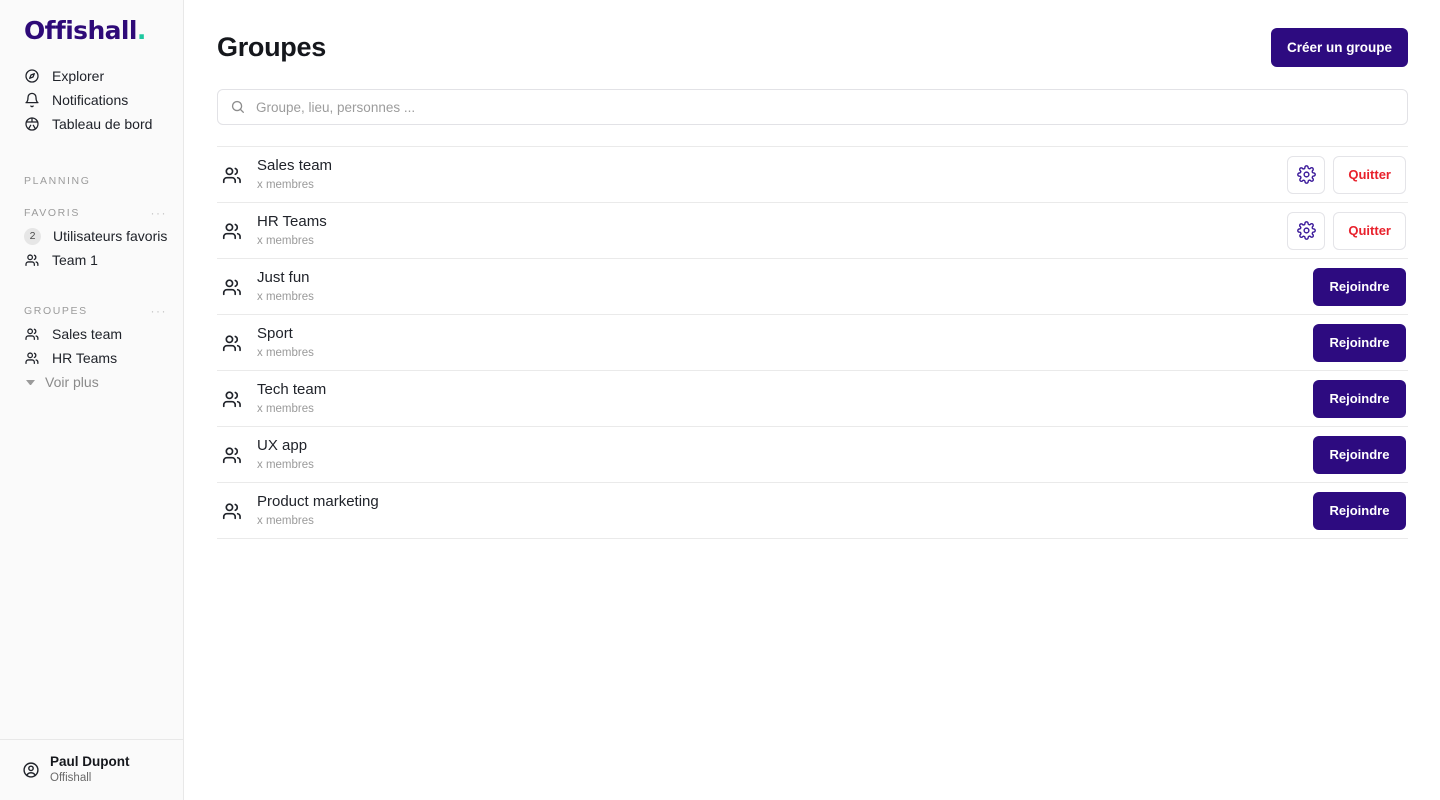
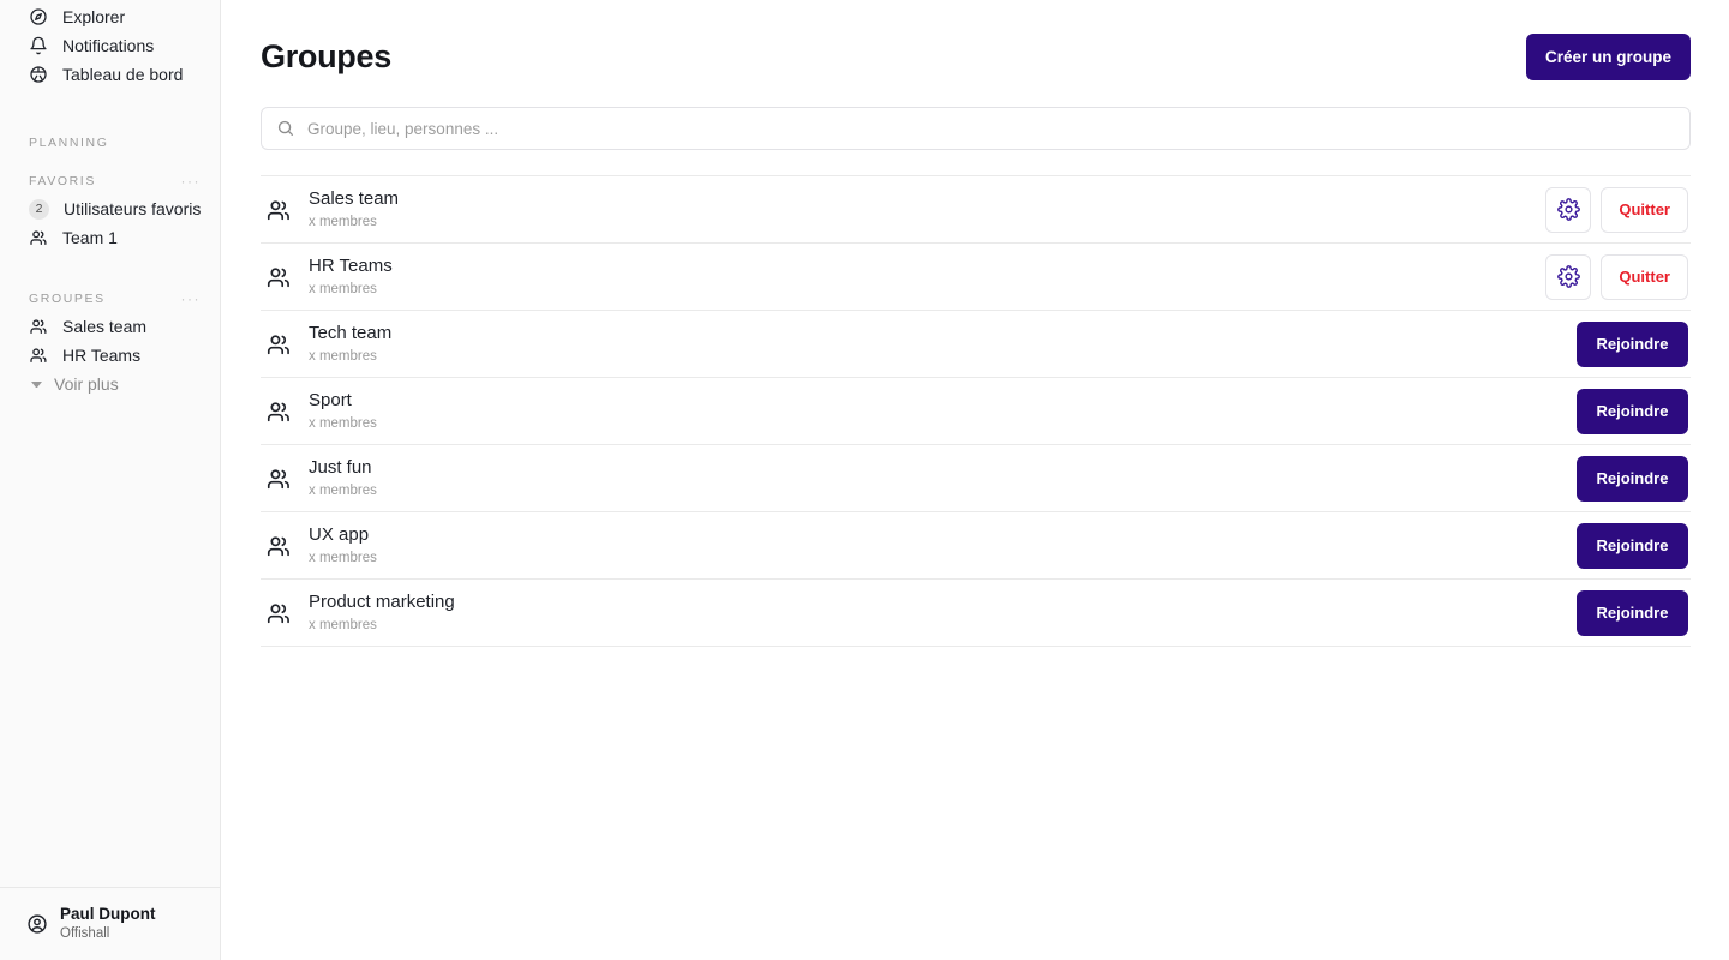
- Offishall.
  Explorer
  Notifications
  Tableau de bord
  PLANNING
  FAVORIS
  ···
  2
  Utilisateurs favoris
  Team 1
  GROUPES
  ···
  Sales team
  HR Teams
  Voir plus
  Paul Dupont
  Offishall
  Groupes
  Créer un groupe
  Groupe, lieu, personnes ...
  Sales team
  x membres
  Quitter
  HR Teams
  x membres
  Quitter
- Just fun
+ Tech team
  x membres
  Rejoindre
  Sport
  x membres
  Rejoindre
- Tech team
+ Just fun
  x membres
  Rejoindre
  UX app
  x membres
  Rejoindre
  Product marketing
  x membres
  Rejoindre
